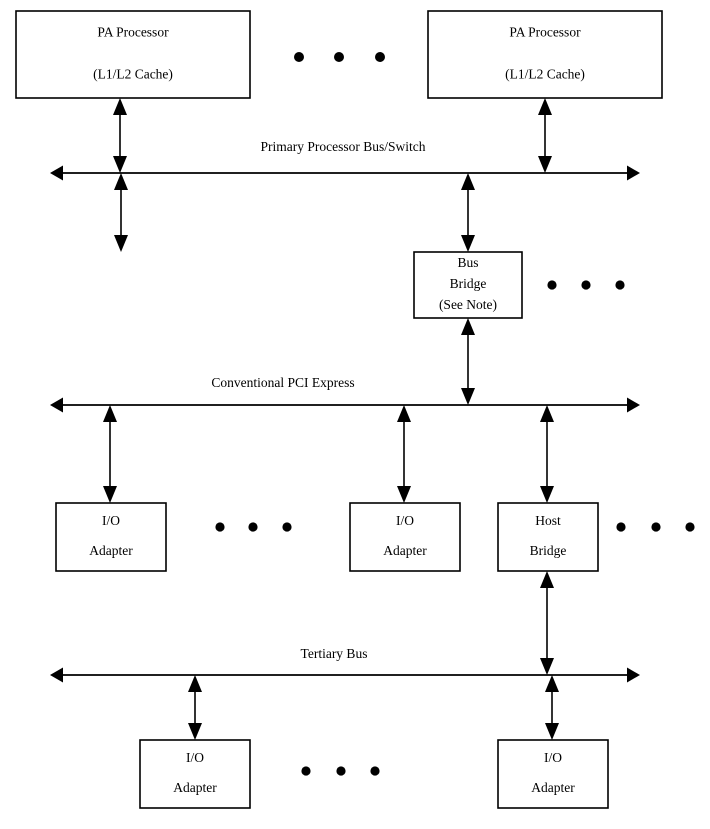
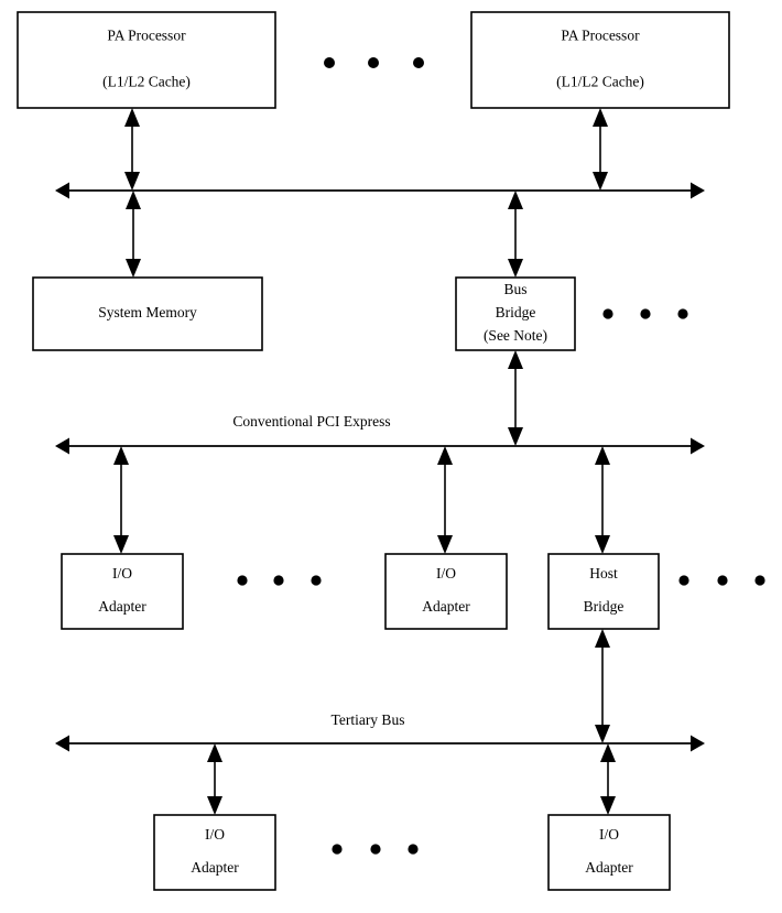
- Primary Processor Bus/Switch
  Conventional PCI Express
  Tertiary Bus
  PA Processor
  (L1/L2 Cache)
  PA Processor
  (L1/L2 Cache)
+ System Memory
  Bus
  Bridge
  (See Note)
  I/O
  Adapter
  I/O
  Adapter
  Host
  Bridge
  I/O
  Adapter
  I/O
  Adapter
